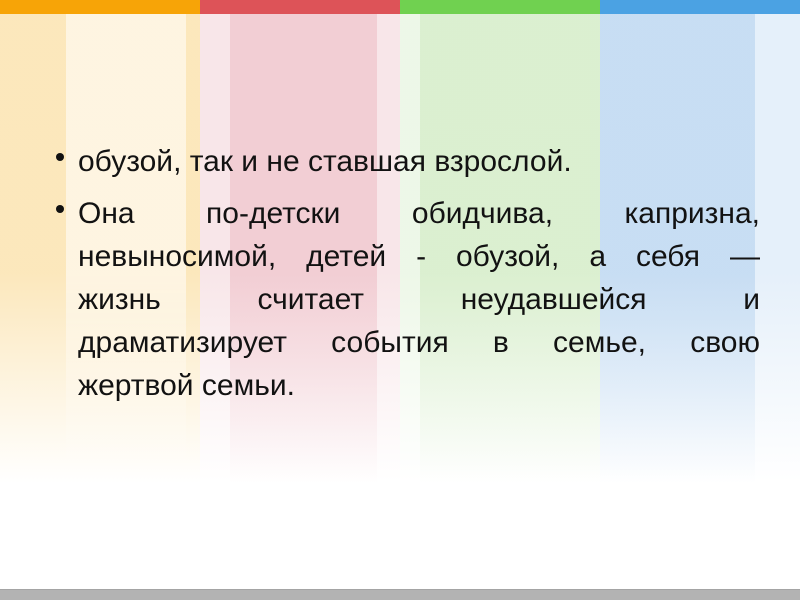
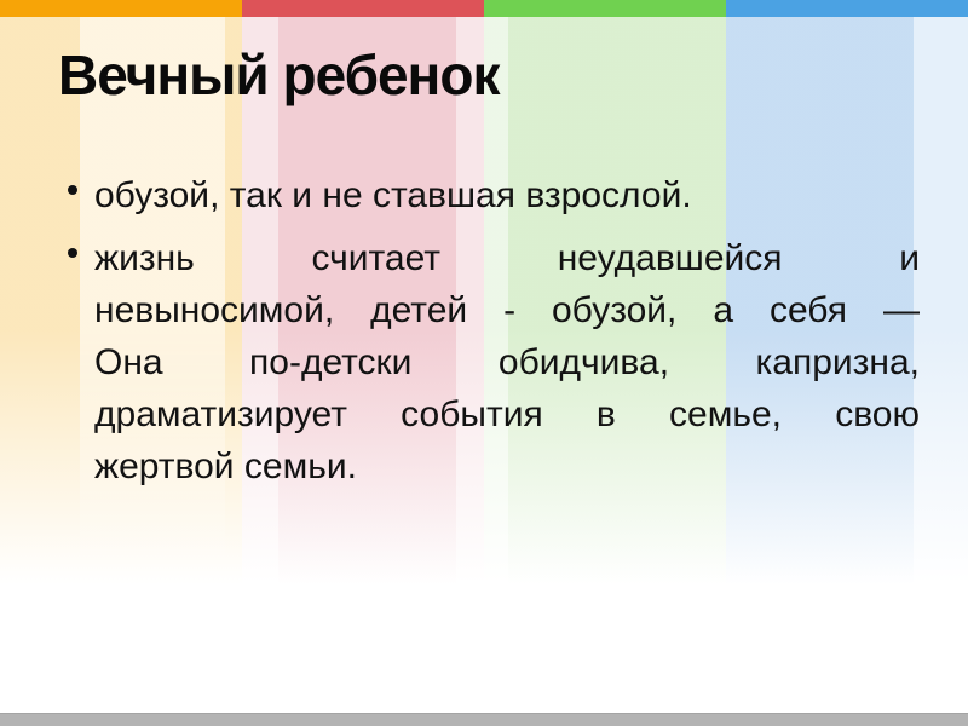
+ Вечный ребенок
  обузой, так и не ставшая взрослой.
- Она по-детски обидчива, капризна,
+ жизнь считает неудавшейся и
  невыносимой, детей - обузой, а себя —
- жизнь считает неудавшейся и
+ Она по-детски обидчива, капризна,
  драматизирует события в семье, свою
  жертвой семьи.
